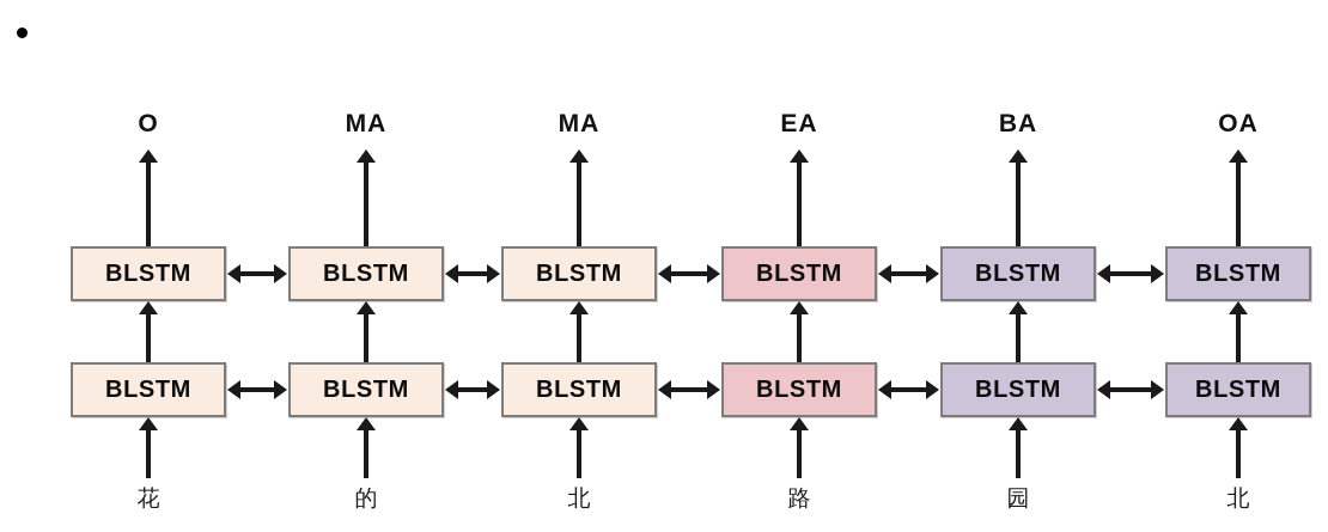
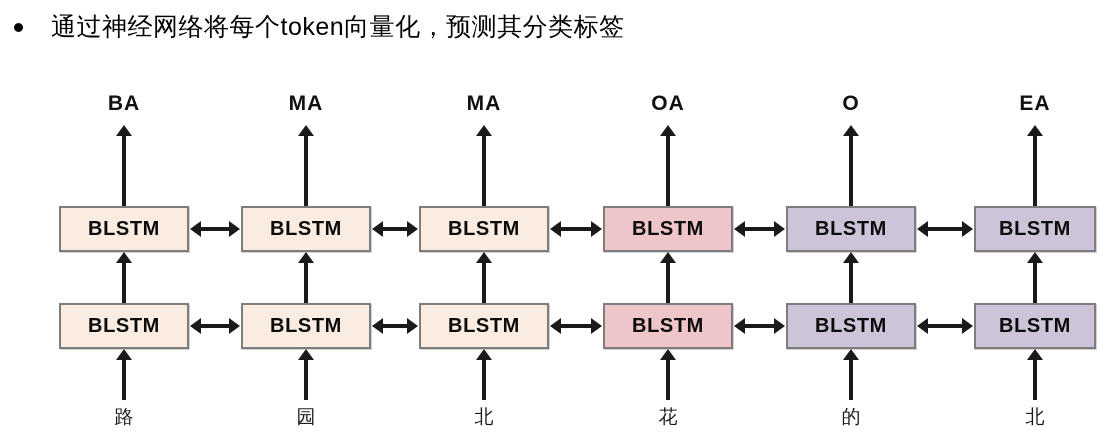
+ 通过神经网络将每个token向量化，预测其分类标签
- O
+ BA
  BLSTM
  BLSTM
- 花
+ 路
  MA
  BLSTM
  BLSTM
- 的
+ 园
  MA
  BLSTM
  BLSTM
  北
- EA
+ OA
  BLSTM
  BLSTM
- 路
+ 花
- BA
+ O
  BLSTM
  BLSTM
- 园
+ 的
- OA
+ EA
  BLSTM
  BLSTM
  北
